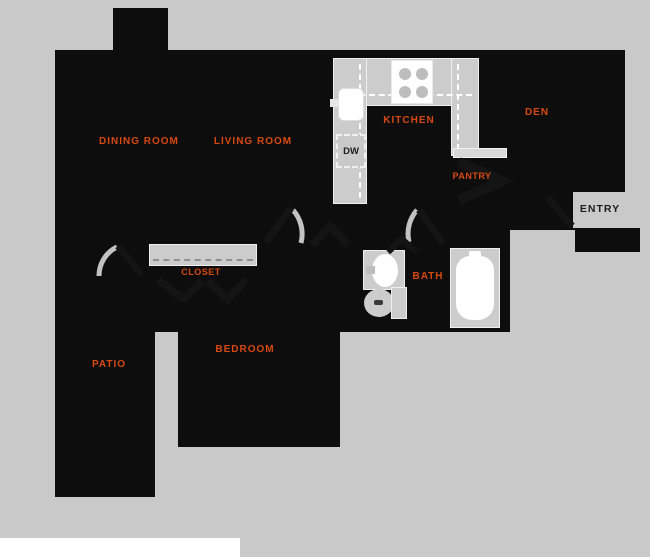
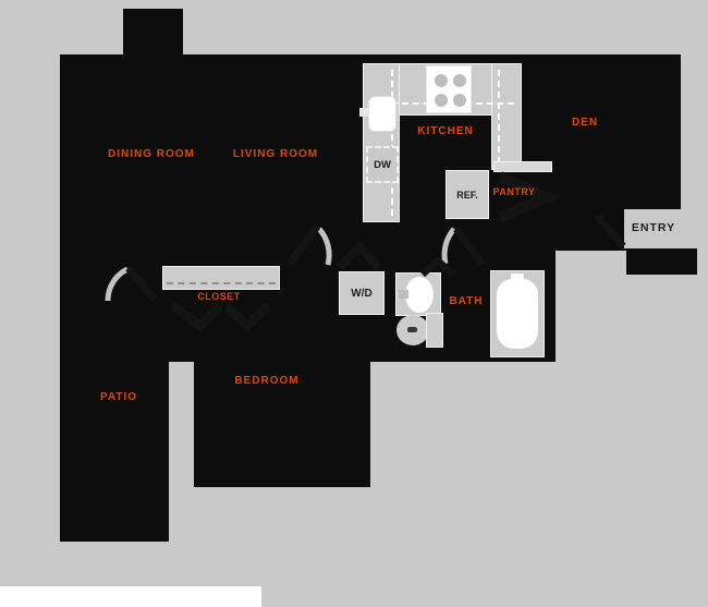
  DW
+ REF.
+ W/D
  DINING ROOM
  LIVING ROOM
  KITCHEN
  DEN
  PANTRY
  CLOSET
  BATH
  BEDROOM
  PATIO
  ENTRY
